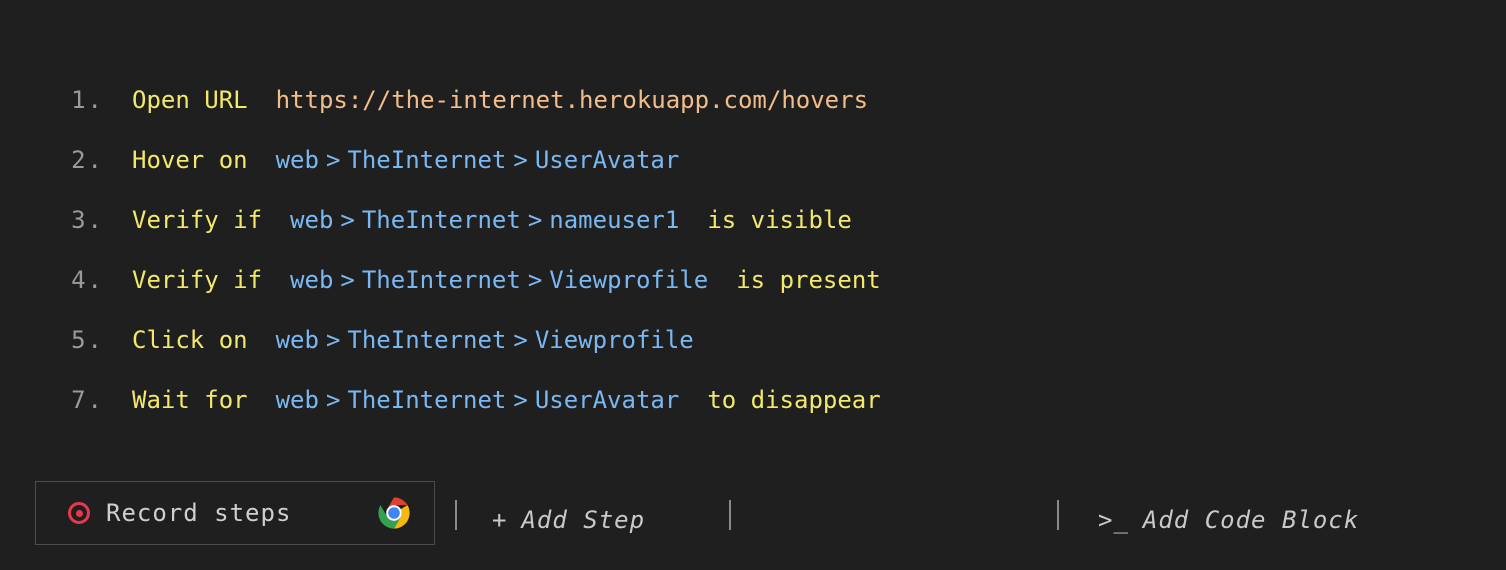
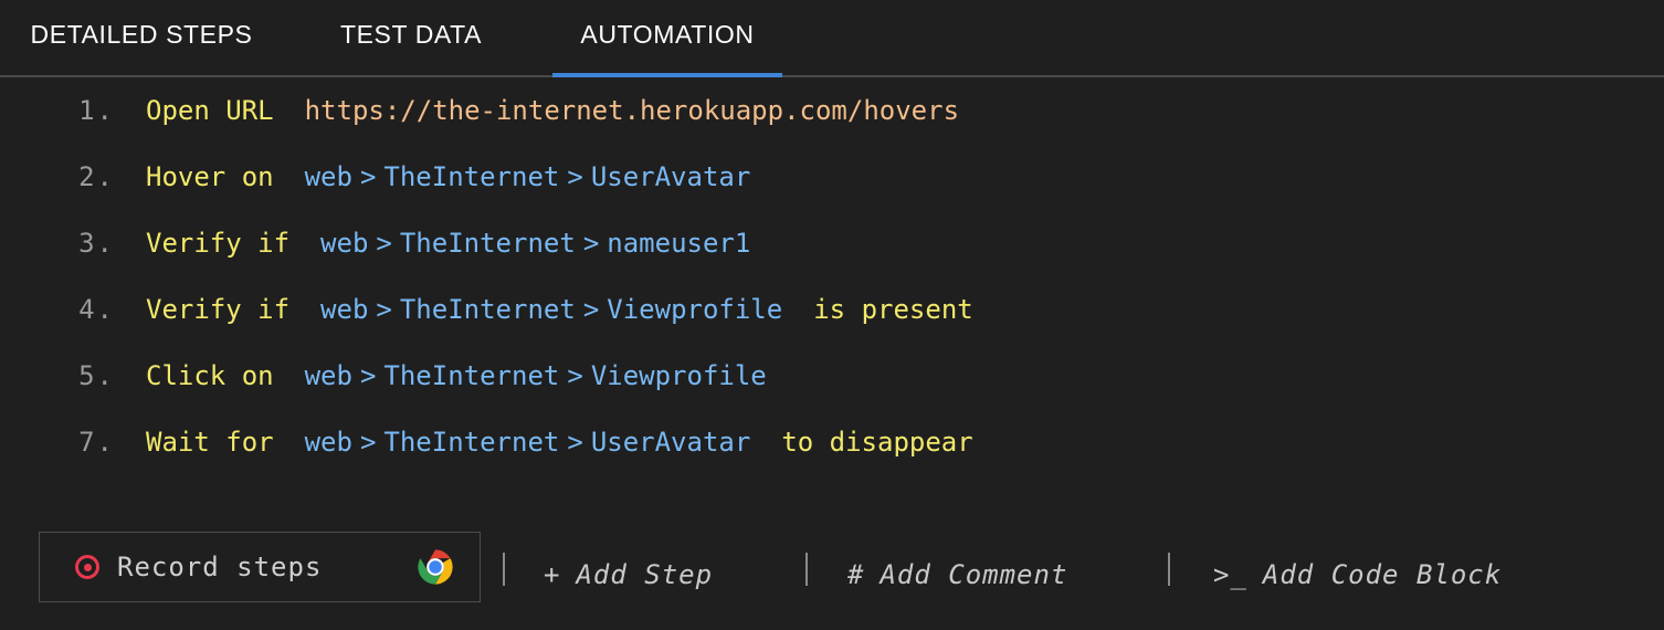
+ DETAILED STEPS
+ TEST DATA
+ AUTOMATION
  1.
  Open URL
  https://the-internet.herokuapp.com/hovers
  2.
  Hover on
  web > TheInternet > UserAvatar
  3.
  Verify if
  web > TheInternet > nameuser1
- is visible
  4.
  Verify if
  web > TheInternet > Viewprofile
  is present
  5.
  Click on
  web > TheInternet > Viewprofile
  7.
  Wait for
  web > TheInternet > UserAvatar
  to disappear
  Record steps
  + Add Step
+ # Add Comment
  >_ Add Code Block
